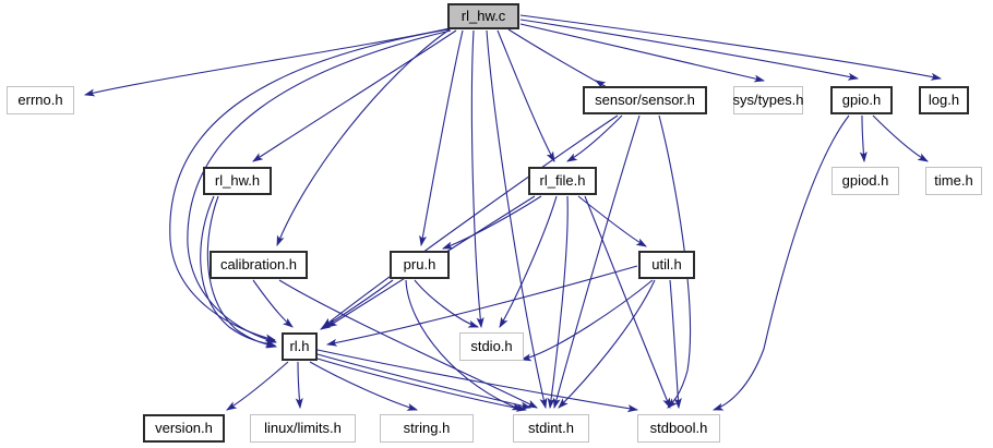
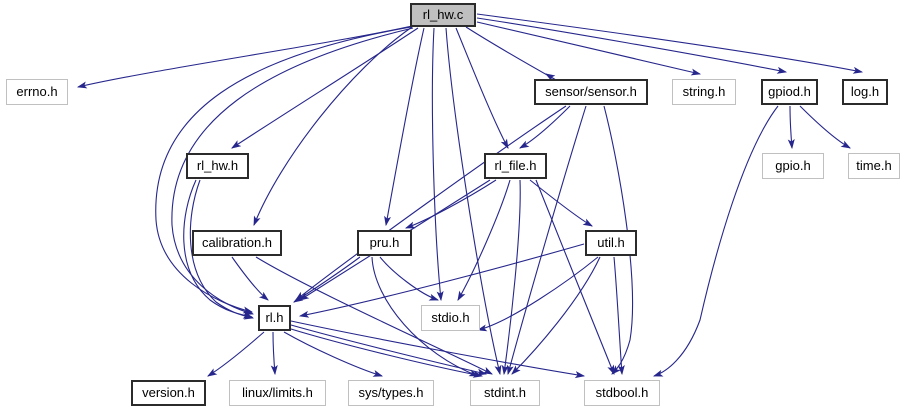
  rl_hw.c
  errno.h
  sensor/sensor.h
- sys/types.h
+ string.h
- gpio.h
+ gpiod.h
  log.h
  rl_hw.h
  rl_file.h
- gpiod.h
+ gpio.h
  time.h
  calibration.h
  pru.h
  util.h
  rl.h
  stdio.h
  version.h
  linux/limits.h
- string.h
+ sys/types.h
  stdint.h
  stdbool.h
